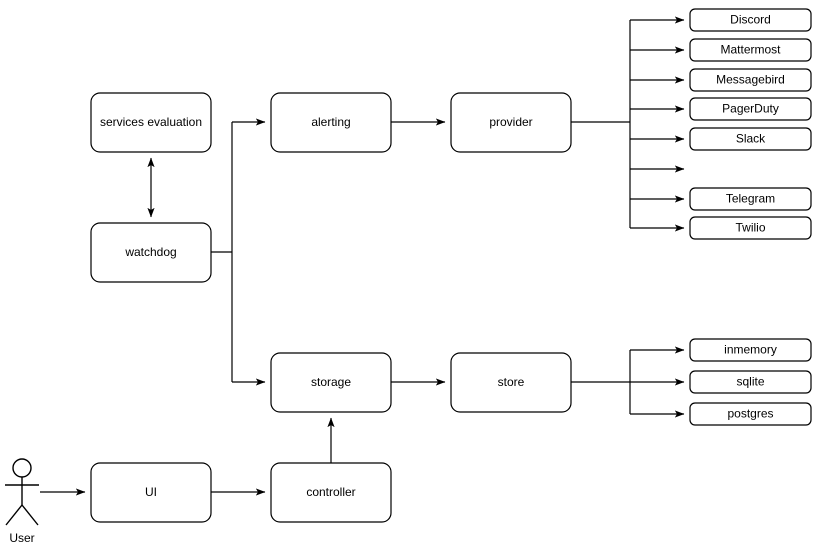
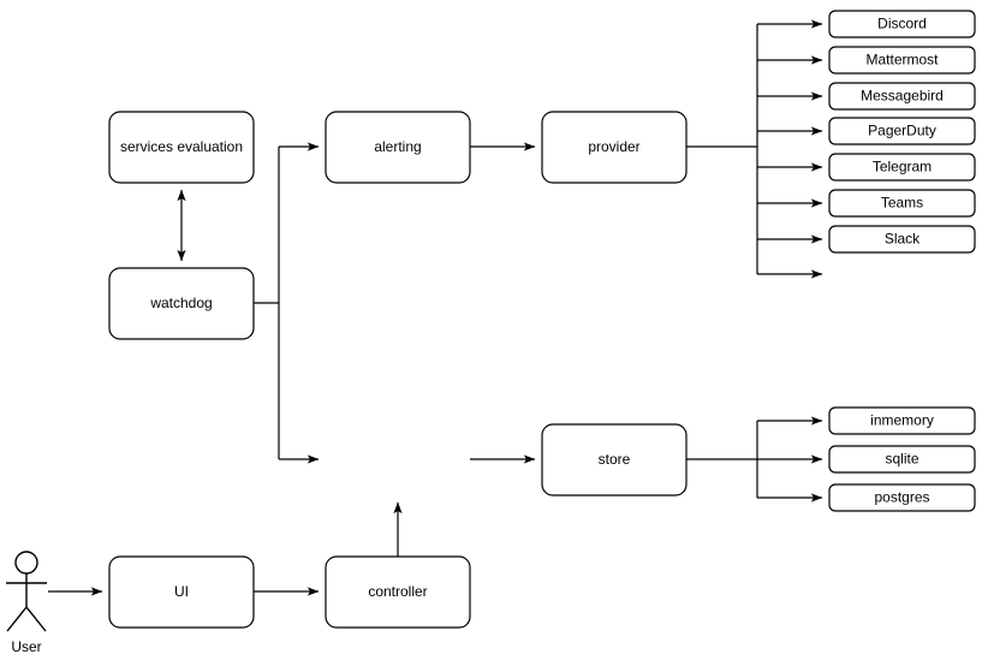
  User
  services evaluation
  watchdog
  alerting
  provider
- storage
  store
  UI
  controller
  Discord
  Mattermost
  Messagebird
  PagerDuty
- Slack
+ Telegram
+ Teams
- Telegram
+ Slack
- Twilio
  inmemory
  sqlite
  postgres
